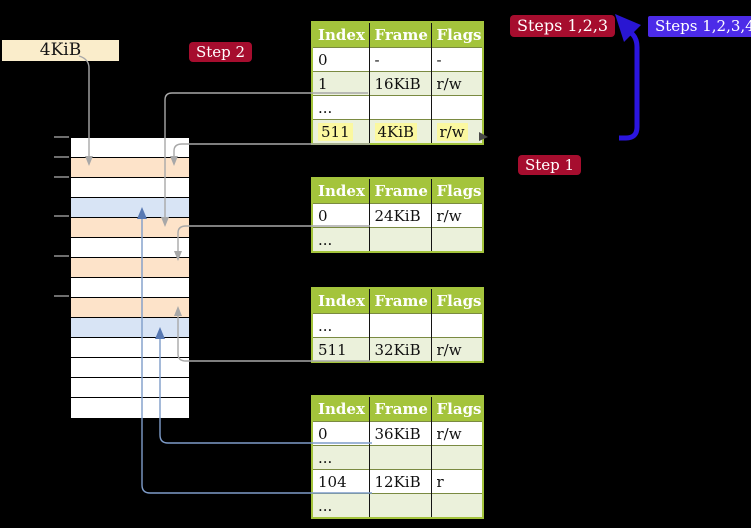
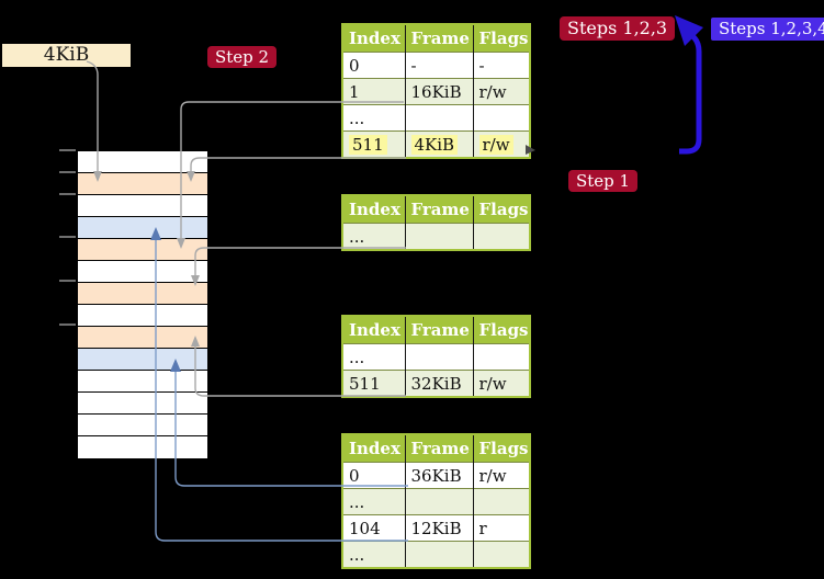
  4KiB
  Step 2
  Steps 1,2,3
  Steps 1,2,3,4
  Step 1
  Index	Frame	Flags
  0	-	-
  1	16KiB	r/w
  ...
  511	4KiB	r/w
  Index	Frame	Flags
- 0	24KiB	r/w
  ...
  Index	Frame	Flags
  ...
  511	32KiB	r/w
  Index	Frame	Flags
  0	36KiB	r/w
  ...
  104	12KiB	r
  ...
